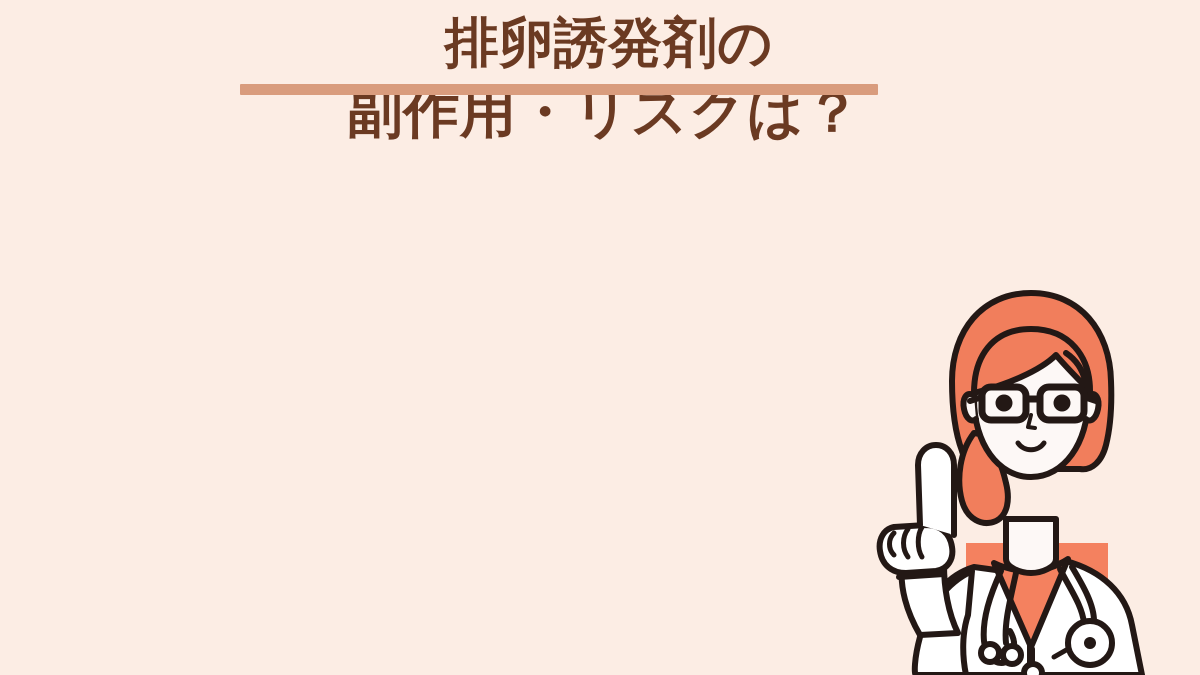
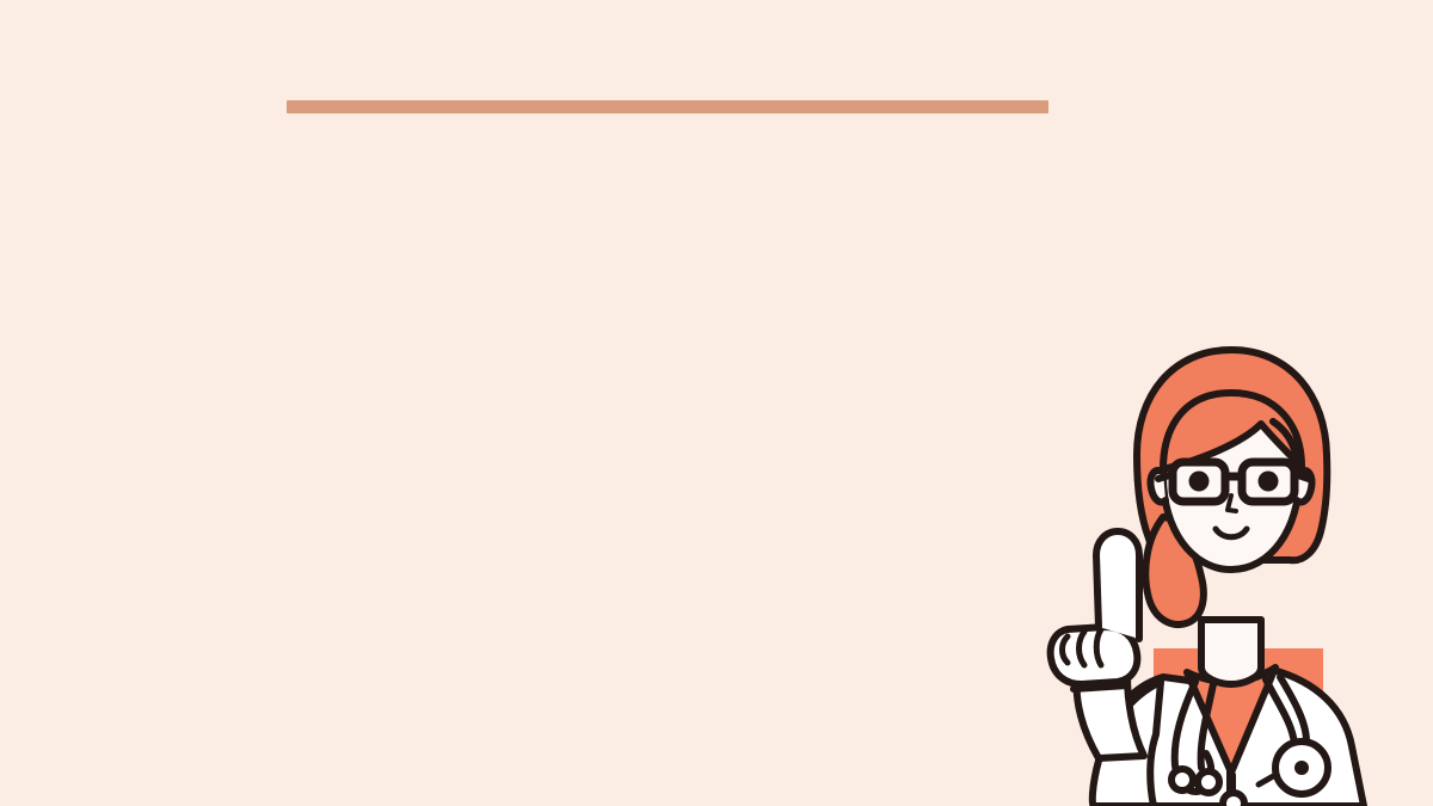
- 排卵誘発剤の
- 副作用・リスクは？
